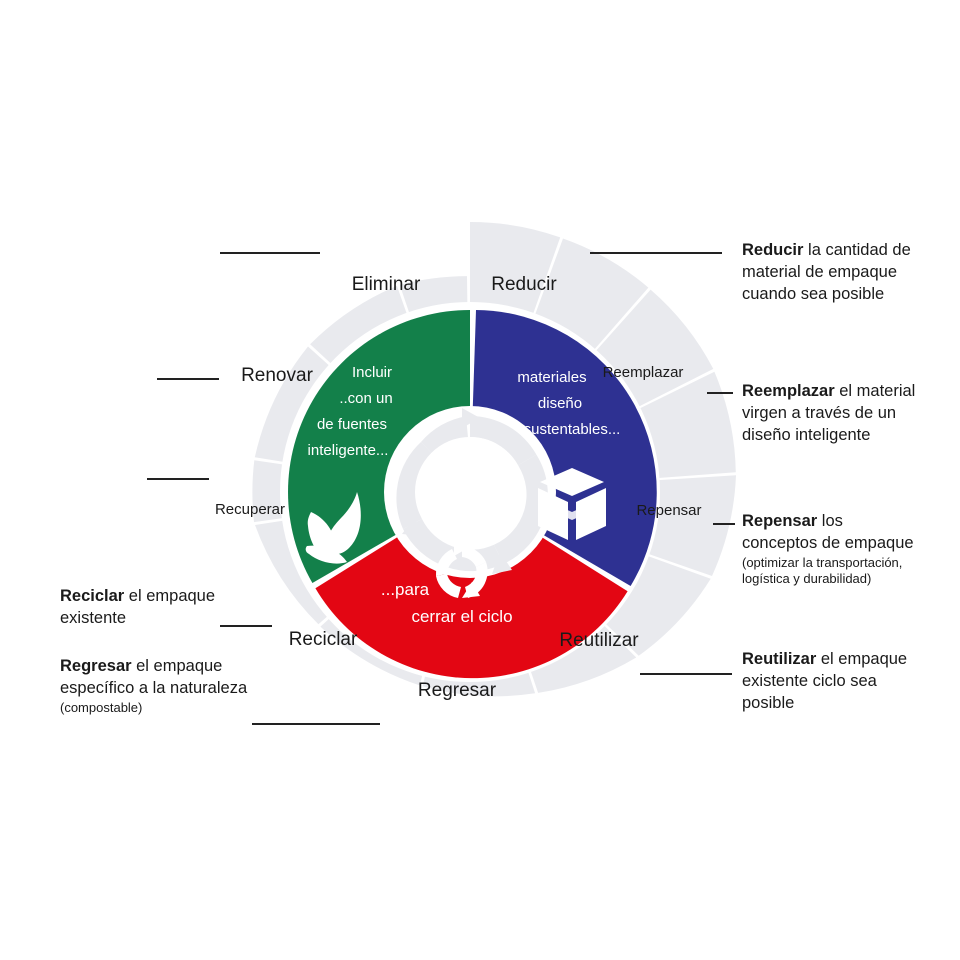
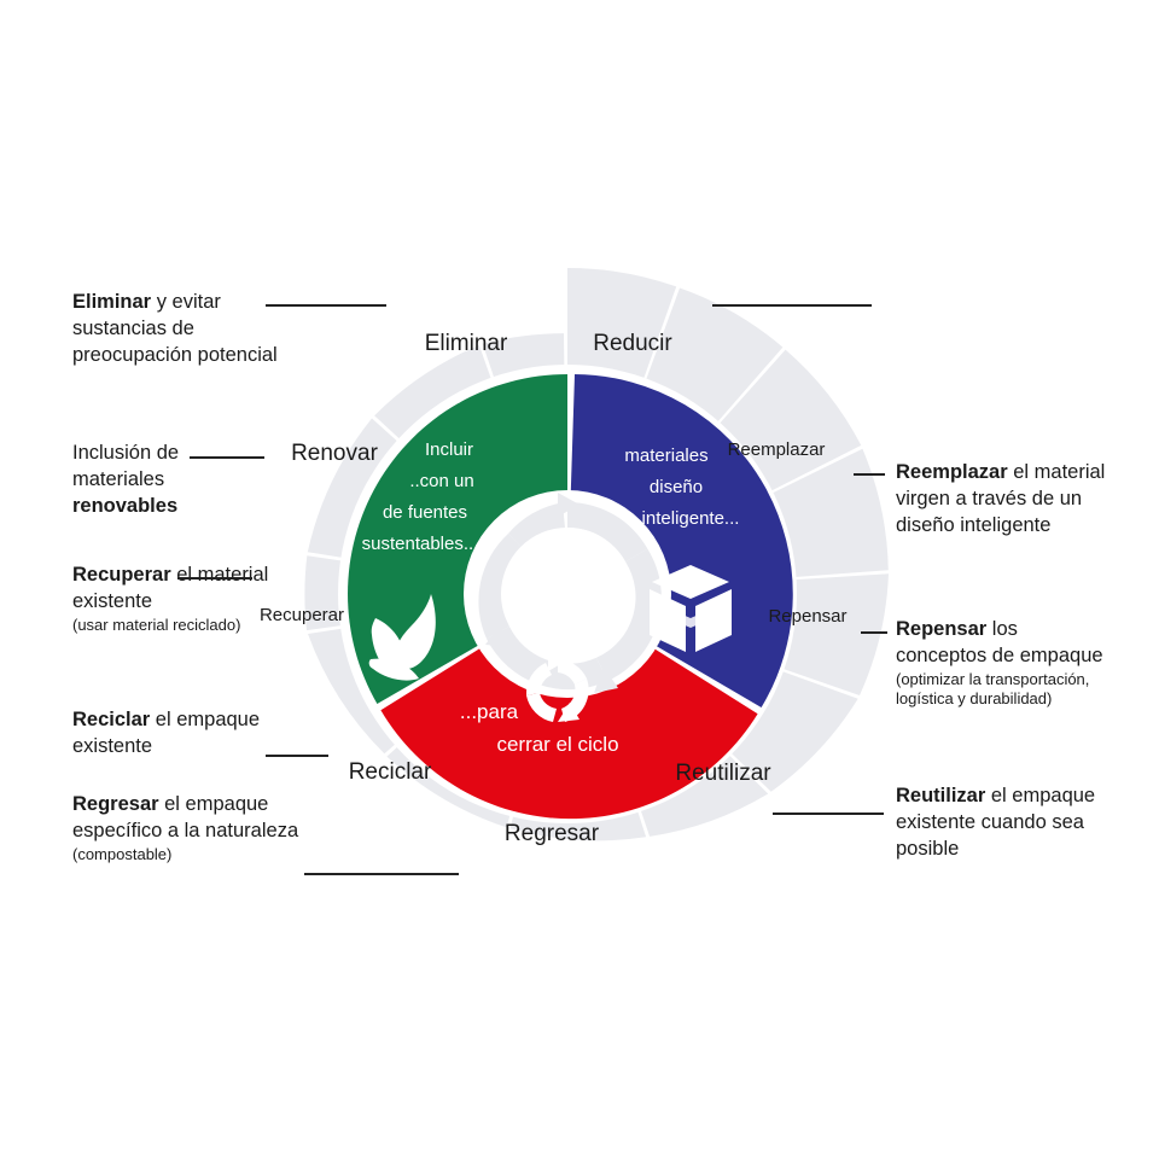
  Eliminar
  Reducir
  Reemplazar
  Repensar
  Reutilizar
  Regresar
  Reciclar
  Recuperar
  Renovar
  Incluir
  ..con un
  de fuentes
- inteligente...
+ sustentables...
  materiales
  diseño
- sustentables...
+ inteligente...
  ...para
  cerrar el ciclo
+ Eliminar y evitar sustancias de preocupación potencial
+ Inclusión de materiales renovables
+ Recuperar el material existente
+ (usar material reciclado)
  Reciclar el empaque existente
  Regresar el empaque específico a la naturaleza
  (compostable)
- Reducir la cantidad de material de empaque cuando sea posible
  Reemplazar el material virgen a través de un diseño inteligente
  Repensar los conceptos de empaque
  (optimizar la transportación, logística y durabilidad)
- Reutilizar el empaque existente ciclo sea posible
+ Reutilizar el empaque existente cuando sea posible
